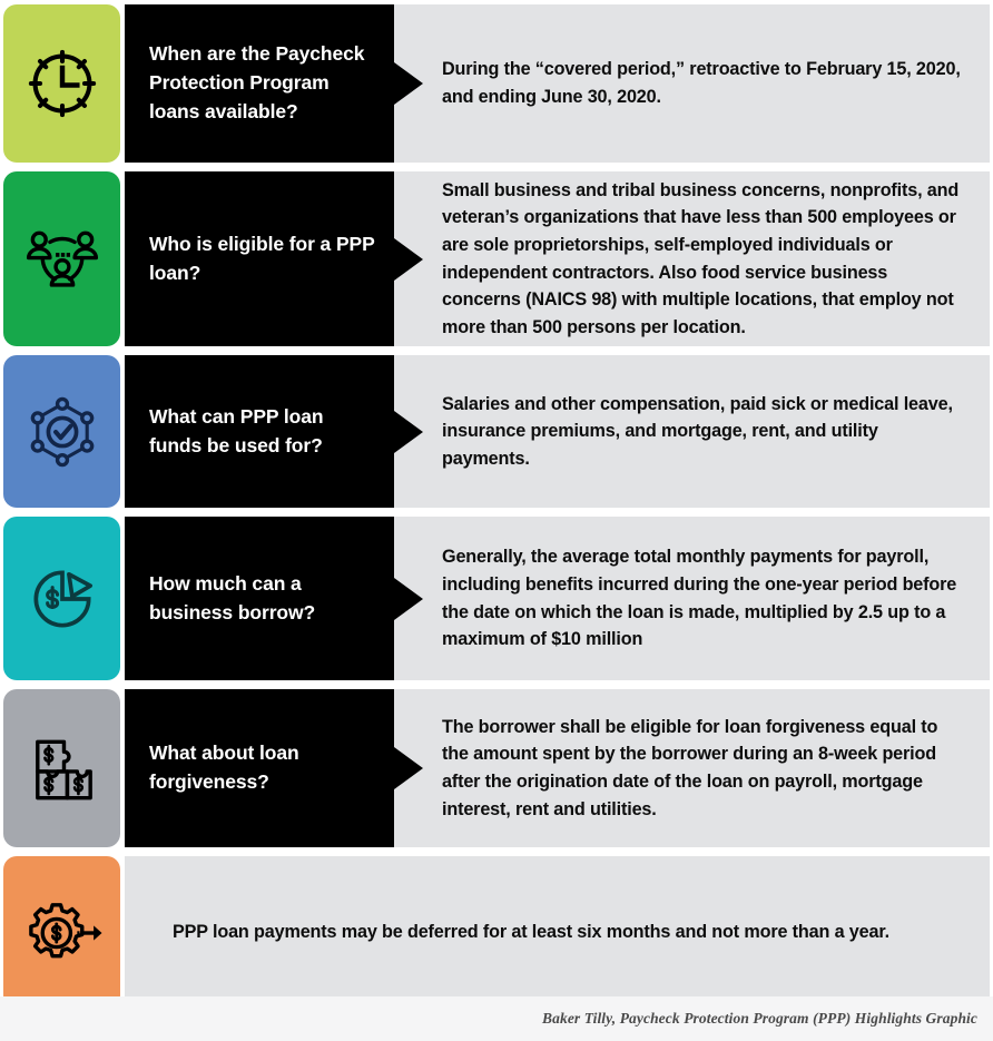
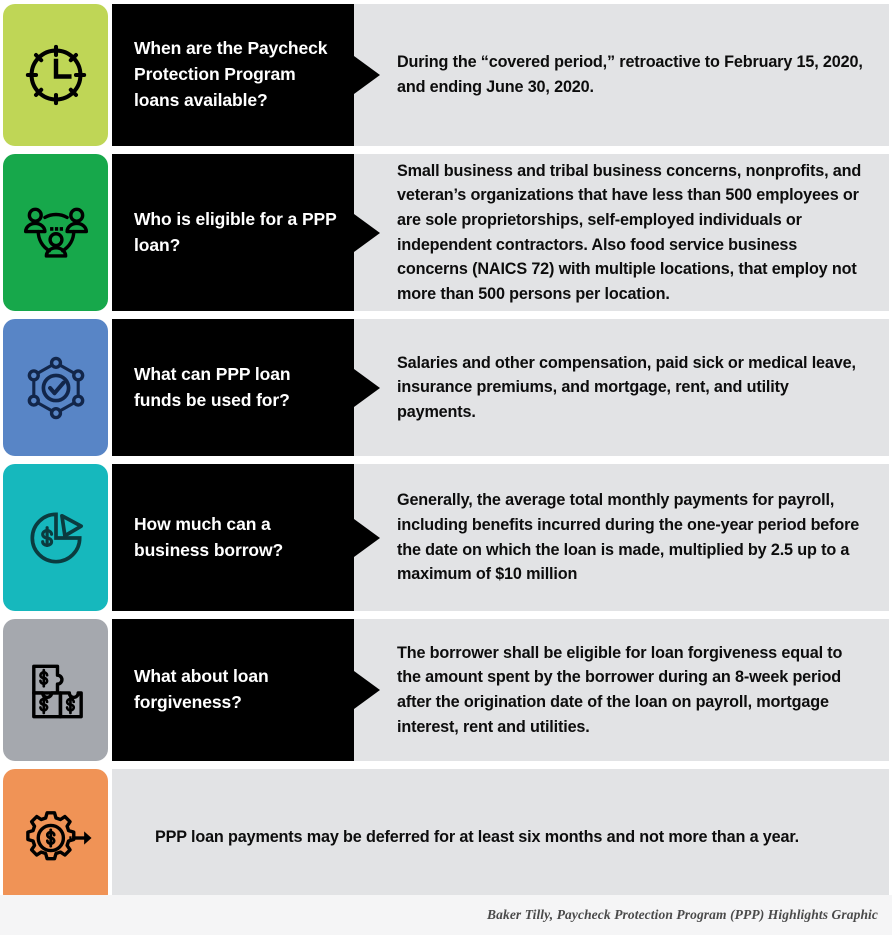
  When are the Paycheck Protection Program loans available?
  During the “covered period,” retroactive to February 15, 2020, and ending June 30, 2020.
  Who is eligible for a PPP loan?
- Small business and tribal business concerns, nonprofits, and veteran’s organizations that have less than 500 employees or are sole proprietorships, self-employed individuals or independent contractors. Also food service business concerns (NAICS 98) with multiple locations, that employ not more than 500 persons per location.
+ Small business and tribal business concerns, nonprofits, and veteran’s organizations that have less than 500 employees or are sole proprietorships, self-employed individuals or independent contractors. Also food service business concerns (NAICS 72) with multiple locations, that employ not more than 500 persons per location.
  What can PPP loan funds be used for?
  Salaries and other compensation, paid sick or medical leave, insurance premiums, and mortgage, rent, and utility payments.
  How much can a business borrow?
  Generally, the average total monthly payments for payroll, including benefits incurred during the one-year period before the date on which the loan is made, multiplied by 2.5 up to a maximum of $10 million
  What about loan forgiveness?
  The borrower shall be eligible for loan forgiveness equal to the amount spent by the borrower during an 8-week period after the origination date of the loan on payroll, mortgage interest, rent and utilities.
  PPP loan payments may be deferred for at least six months and not more than a year.
  Baker Tilly, Paycheck Protection Program (PPP) Highlights Graphic
